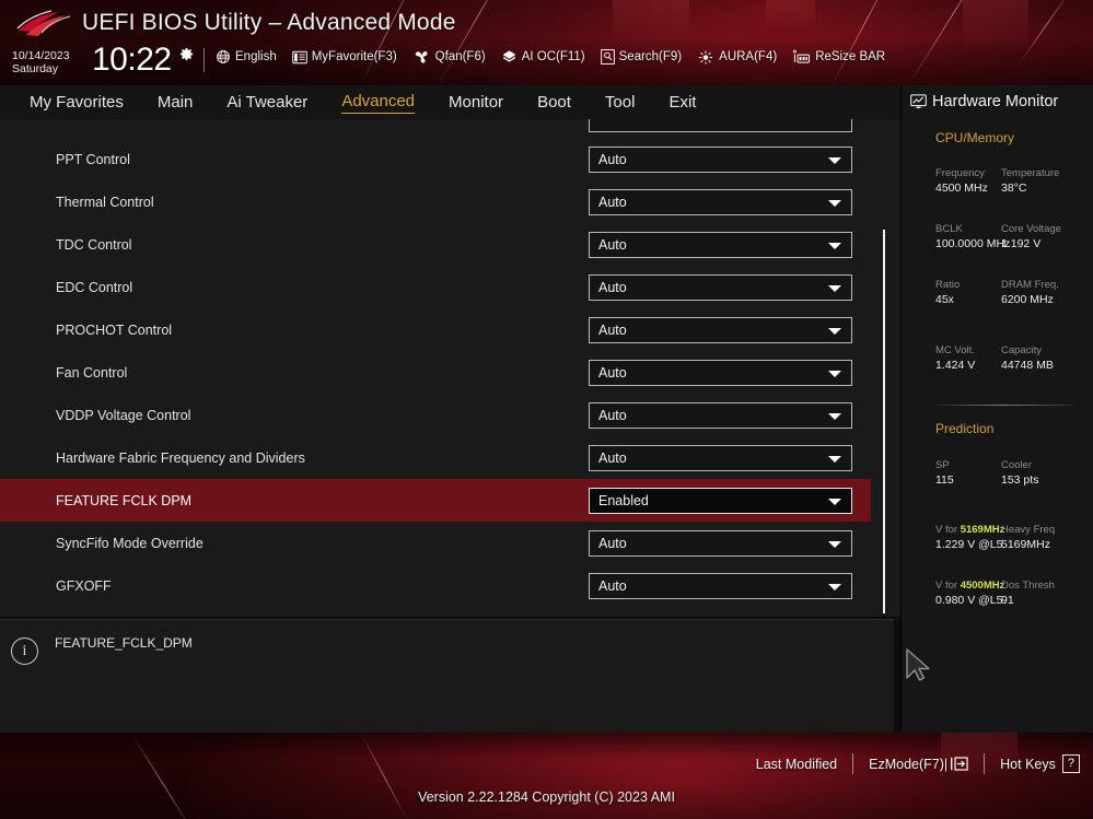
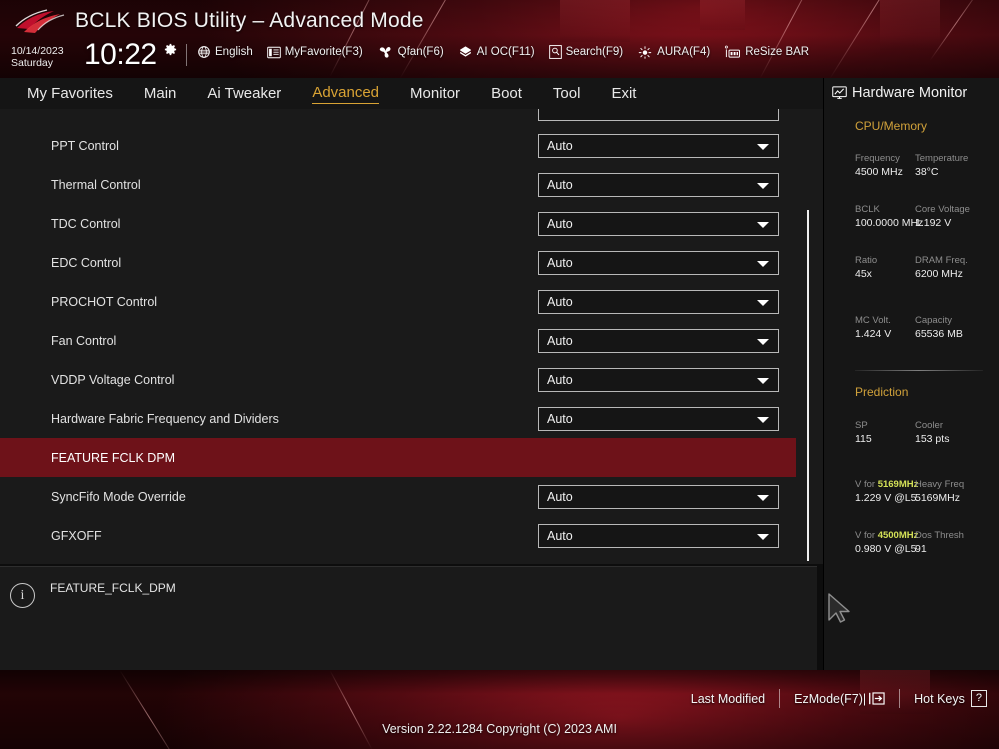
- UEFI BIOS Utility – Advanced Mode
+ BCLK BIOS Utility – Advanced Mode
  10/14/2023
  Saturday
  10:22
  English
  MyFavorite(F3)
  Qfan(F6)
  AI OC(F11)
  Search(F9)
  AURA(F4)
  ReSize BAR
  My Favorites
  Main
  Ai Tweaker
  Advanced
  Monitor
  Boot
  Tool
  Exit
  PPT Control
  Auto
  Thermal Control
  Auto
  TDC Control
  Auto
  EDC Control
  Auto
  PROCHOT Control
  Auto
  Fan Control
  Auto
  VDDP Voltage Control
  Auto
  Hardware Fabric Frequency and Dividers
  Auto
  FEATURE FCLK DPM
- Enabled
  SyncFifo Mode Override
  Auto
  GFXOFF
  Auto
  i
  FEATURE_FCLK_DPM
  Hardware Monitor
  CPU/Memory
  Frequency
  4500 MHz
  Temperature
  38°C
  BCLK
  100.0000 MHz
  Core Voltage
  1.192 V
  Ratio
  45x
  DRAM Freq.
  6200 MHz
  MC Volt.
  1.424 V
  Capacity
- 44748 MB
+ 65536 MB
  Prediction
  SP
  115
  Cooler
  153 pts
  V for 5169MHz
  1.229 V @L5
  Heavy Freq
  5169MHz
  V for 4500MHz
  0.980 V @L5
  Dos Thresh
  91
  Last Modified
  EzMode(F7)|
  Hot Keys
  ?
  Version 2.22.1284 Copyright (C) 2023 AMI
